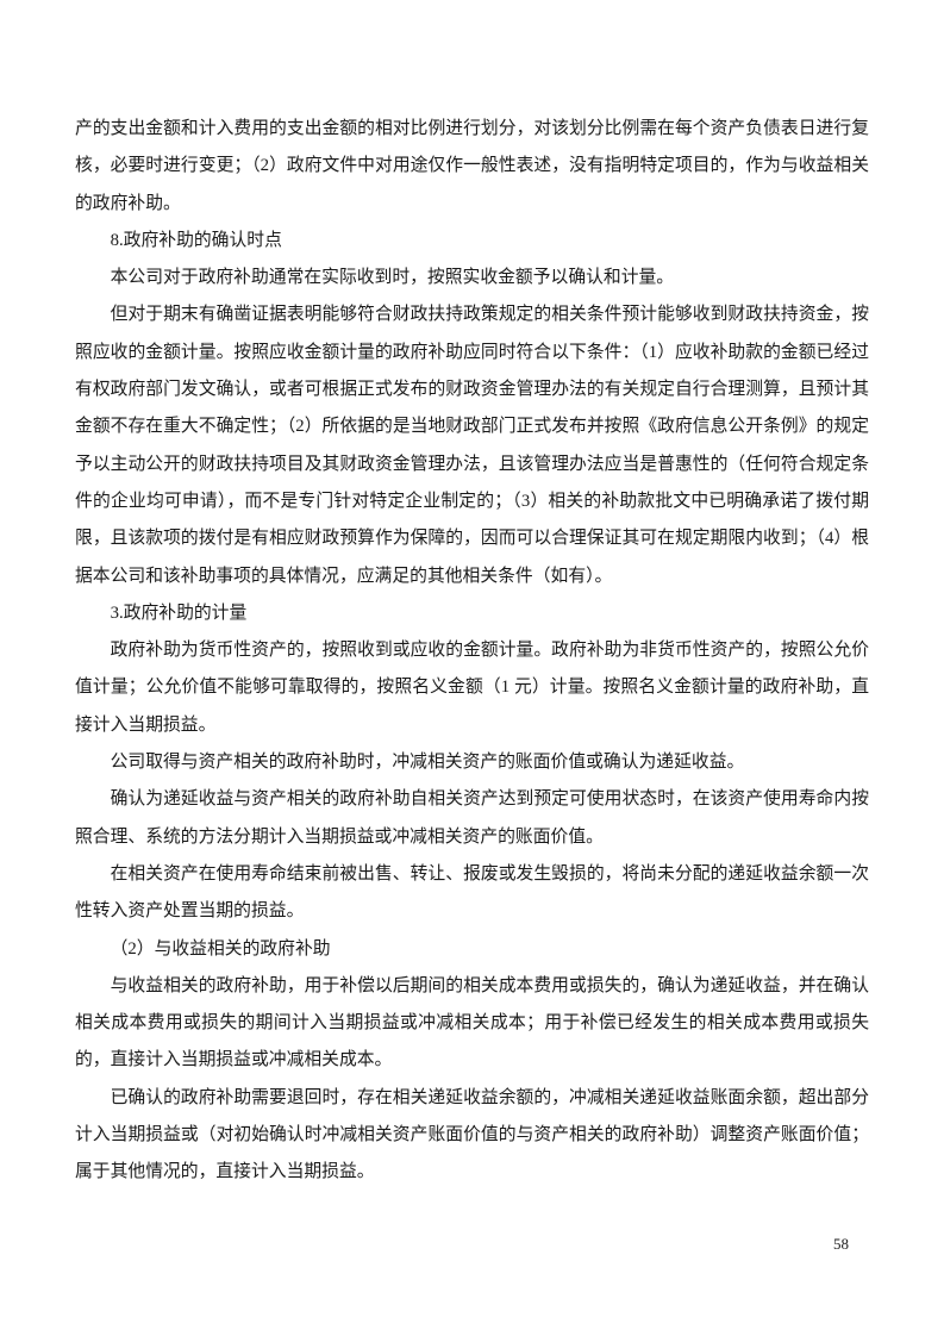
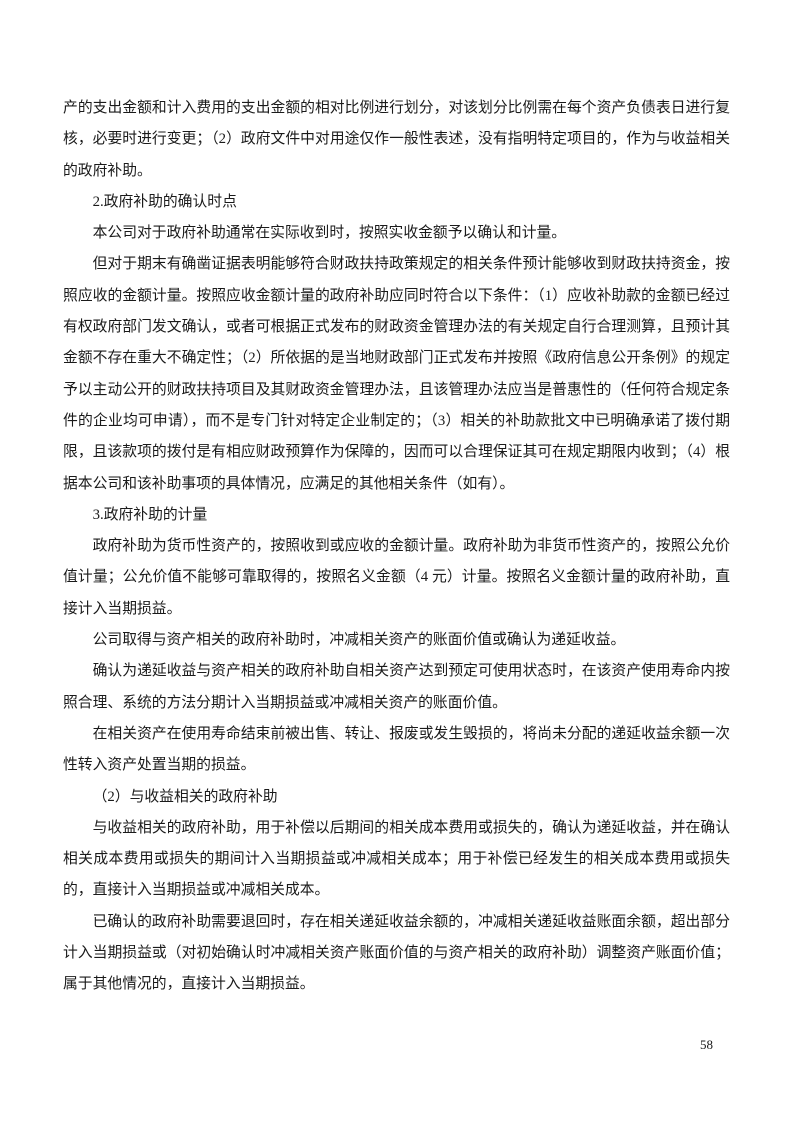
  产的支出金额和计入费用的支出金额的相对比例进行划分，对该划分比例需在每个资产负债表日进行复核，必要时进行变更；（2）政府文件中对用途仅作一般性表述，没有指明特定项目的，作为与收益相关的政府补助。
- 8.政府补助的确认时点
+ 2.政府补助的确认时点
  本公司对于政府补助通常在实际收到时，按照实收金额予以确认和计量。
  但对于期末有确凿证据表明能够符合财政扶持政策规定的相关条件预计能够收到财政扶持资金，按照应收的金额计量。按照应收金额计量的政府补助应同时符合以下条件：（1）应收补助款的金额已经过有权政府部门发文确认，或者可根据正式发布的财政资金管理办法的有关规定自行合理测算，且预计其金额不存在重大不确定性；（2）所依据的是当地财政部门正式发布并按照《政府信息公开条例》的规定予以主动公开的财政扶持项目及其财政资金管理办法，且该管理办法应当是普惠性的（任何符合规定条件的企业均可申请），而不是专门针对特定企业制定的；（3）相关的补助款批文中已明确承诺了拨付期限，且该款项的拨付是有相应财政预算作为保障的，因而可以合理保证其可在规定期限内收到；（4）根据本公司和该补助事项的具体情况，应满足的其他相关条件（如有）。
  3.政府补助的计量
- 政府补助为货币性资产的，按照收到或应收的金额计量。政府补助为非货币性资产的，按照公允价值计量；公允价值不能够可靠取得的，按照名义金额（1 元）计量。按照名义金额计量的政府补助，直接计入当期损益。
+ 政府补助为货币性资产的，按照收到或应收的金额计量。政府补助为非货币性资产的，按照公允价值计量；公允价值不能够可靠取得的，按照名义金额（4 元）计量。按照名义金额计量的政府补助，直接计入当期损益。
  公司取得与资产相关的政府补助时，冲减相关资产的账面价值或确认为递延收益。
  确认为递延收益与资产相关的政府补助自相关资产达到预定可使用状态时，在该资产使用寿命内按照合理、系统的方法分期计入当期损益或冲减相关资产的账面价值。
  在相关资产在使用寿命结束前被出售、转让、报废或发生毁损的，将尚未分配的递延收益余额一次性转入资产处置当期的损益。
  （2）与收益相关的政府补助
  与收益相关的政府补助，用于补偿以后期间的相关成本费用或损失的，确认为递延收益，并在确认相关成本费用或损失的期间计入当期损益或冲减相关成本；用于补偿已经发生的相关成本费用或损失的，直接计入当期损益或冲减相关成本。
  已确认的政府补助需要退回时，存在相关递延收益余额的，冲减相关递延收益账面余额，超出部分计入当期损益或（对初始确认时冲减相关资产账面价值的与资产相关的政府补助）调整资产账面价值；属于其他情况的，直接计入当期损益。
  58
